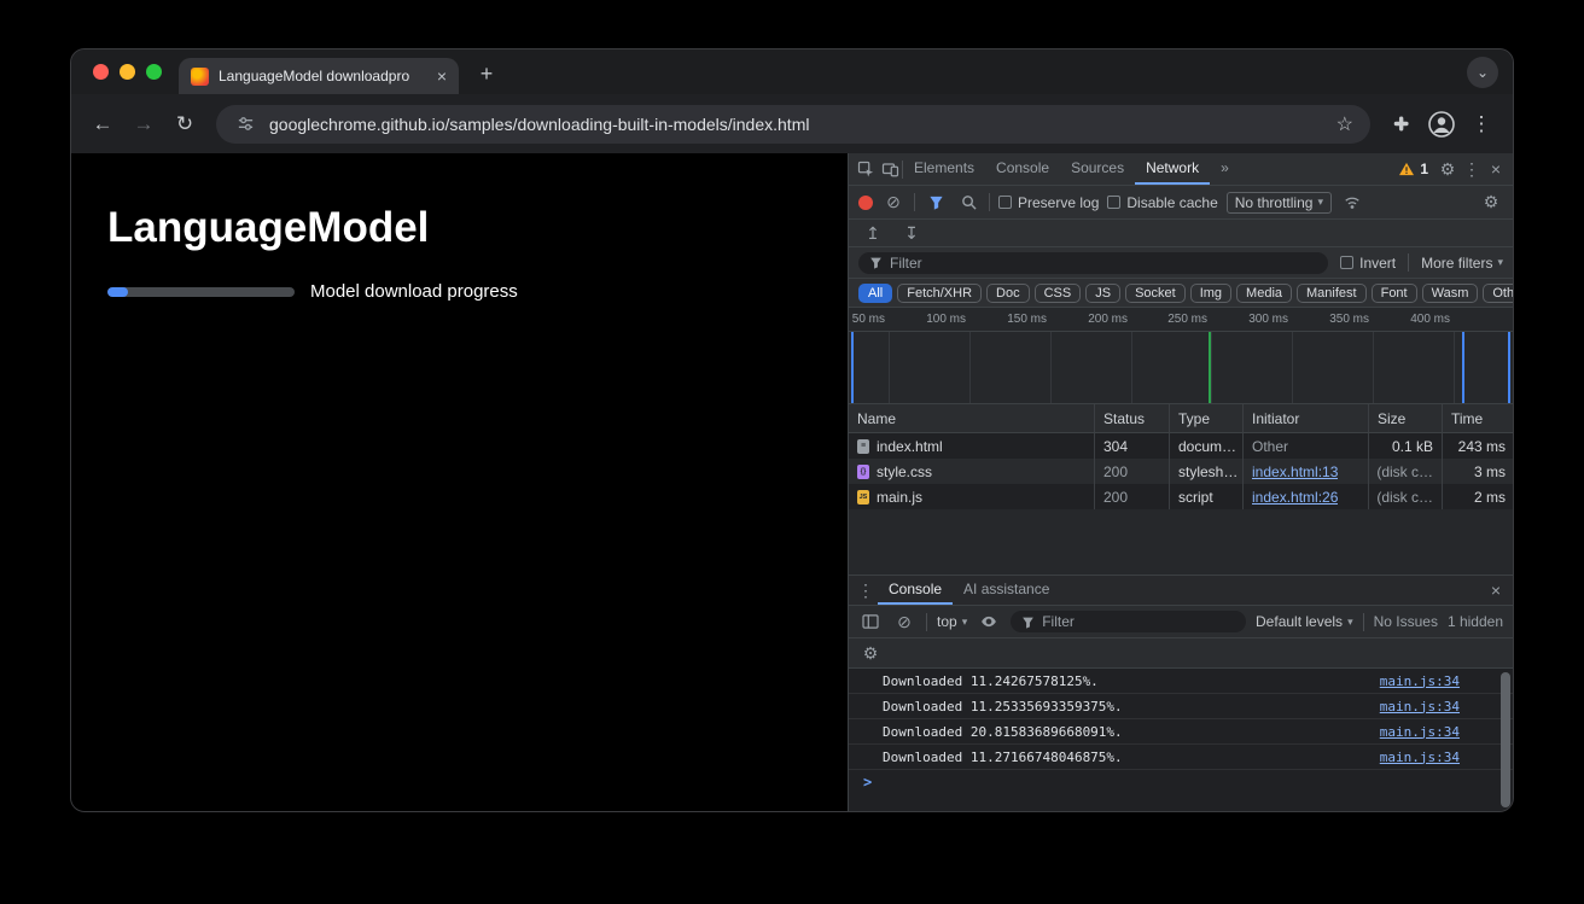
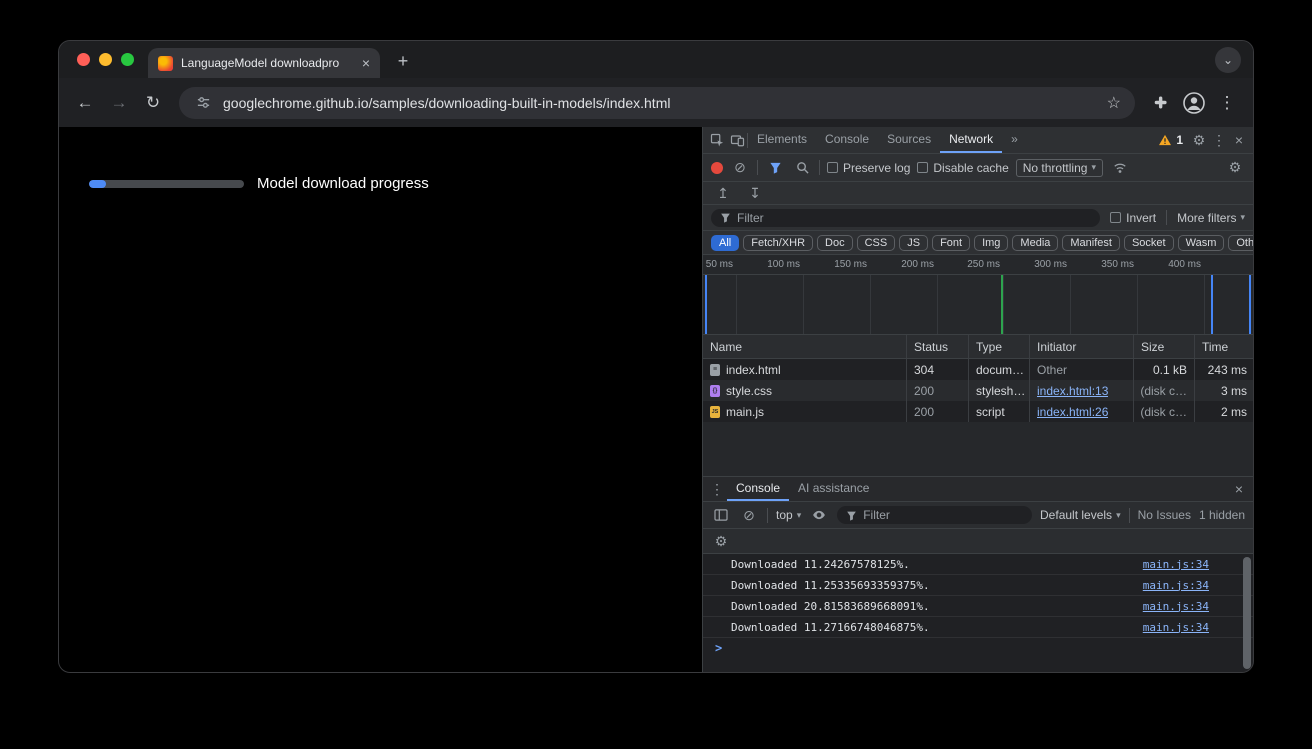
  LanguageModel downloadpro
  ×
  +
  ⌄
  ←
  →
  ↻
  googlechrome.github.io/samples/downloading-built-in-models/index.html
  ☆
  ⋮
- LanguageModel
  Model download progress
  Elements
  Console
  Sources
  Network
  »
  1
  ⚙
  ⋮
  ×
  ⊘
  Preserve log
  Disable cache
  No throttling
  ▾
  ⚙
  ↥
  ↧
  Filter
  Invert
  More filters
  ▾
  All
  Fetch/XHR
  Doc
  CSS
  JS
- Socket
+ Font
  Img
  Media
  Manifest
- Font
+ Socket
  Wasm
  50 ms
  100 ms
  150 ms
  200 ms
  250 ms
  300 ms
  350 ms
  400 ms
  Name
  Status
  Type
  Initiator
  Size
  Time
  index.html
  304
  docum…
  Other
  0.1 kB
  243 ms
  style.css
  200
  stylesh…
  index.html:13
  (disk c…
  3 ms
  main.js
  200
  script
  index.html:26
  (disk c…
  2 ms
  ⋮
  Console
  AI assistance
  ×
  ⊘
  top
  ▾
  Filter
  Default levels
  ▾
  No Issues
  1 hidden
  ⚙
  Downloaded 11.24267578125%.
  main.js:34
  Downloaded 11.25335693359375%.
  main.js:34
  Downloaded 20.81583689668091%.
  main.js:34
  Downloaded 11.27166748046875%.
  main.js:34
  >
